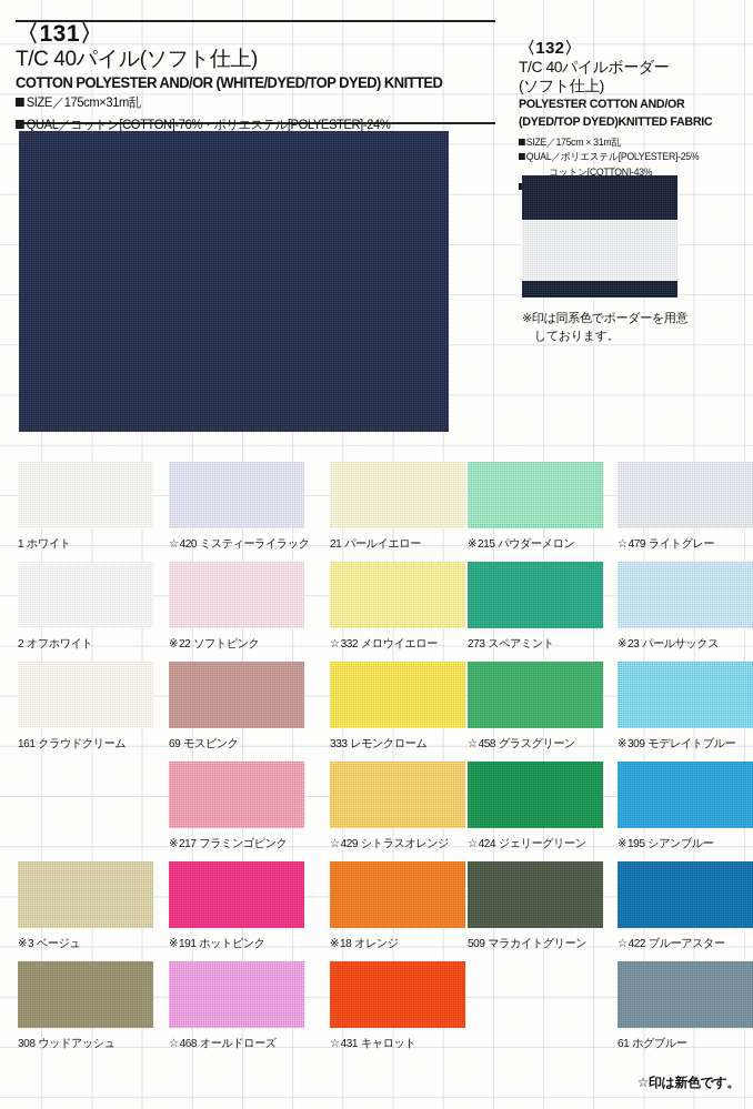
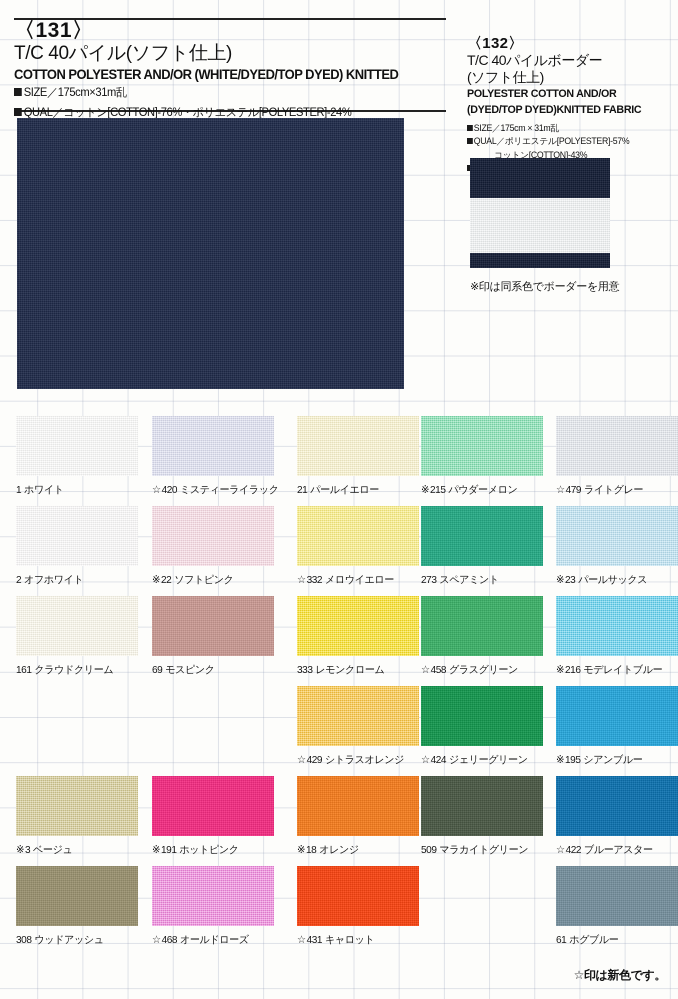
  〈131〉
  T/C 40パイル(ソフト仕上)
  COTTON POLYESTER AND/OR (WHITE/DYED/TOP DYED) KNITTED
  SIZE／175cm×31m乱
  QUAL／コットン[COTTON]-76%・ポリエステル[POLYESTER]-24%
  〈132〉
  T/C 40パイルボーダー
  (ソフト仕上)
  POLYESTER COTTON AND/OR
  (DYED/TOP DYED)KNITTED FABRIC
  SIZE／175cm × 31m乱
- QUAL／ポリエステル[POLYESTER]-25%
+ QUAL／ポリエステル[POLYESTER]-57%
  コットン[COTTON]-43%
  ※印は同系色でボーダーを用意
- しております。
  1 ホワイト
  ☆420 ミスティーライラック
  21 パールイエロー
  ※215 パウダーメロン
  ☆479 ライトグレー
  2 オフホワイト
  ※22 ソフトピンク
  ☆332 メロウイエロー
  273 スペアミント
  ※23 パールサックス
  161 クラウドクリーム
  69 モスピンク
  333 レモンクローム
  ☆458 グラスグリーン
- ※309 モデレイトブルー
+ ※216 モデレイトブルー
- ※217 フラミンゴピンク
  ☆429 シトラスオレンジ
  ☆424 ジェリーグリーン
  ※195 シアンブルー
  ※3 ベージュ
  ※191 ホットピンク
  ※18 オレンジ
  509 マラカイトグリーン
  ☆422 ブルーアスター
  308 ウッドアッシュ
  ☆468 オールドローズ
  ☆431 キャロット
  61 ホグブルー
  ☆印は新色です。
